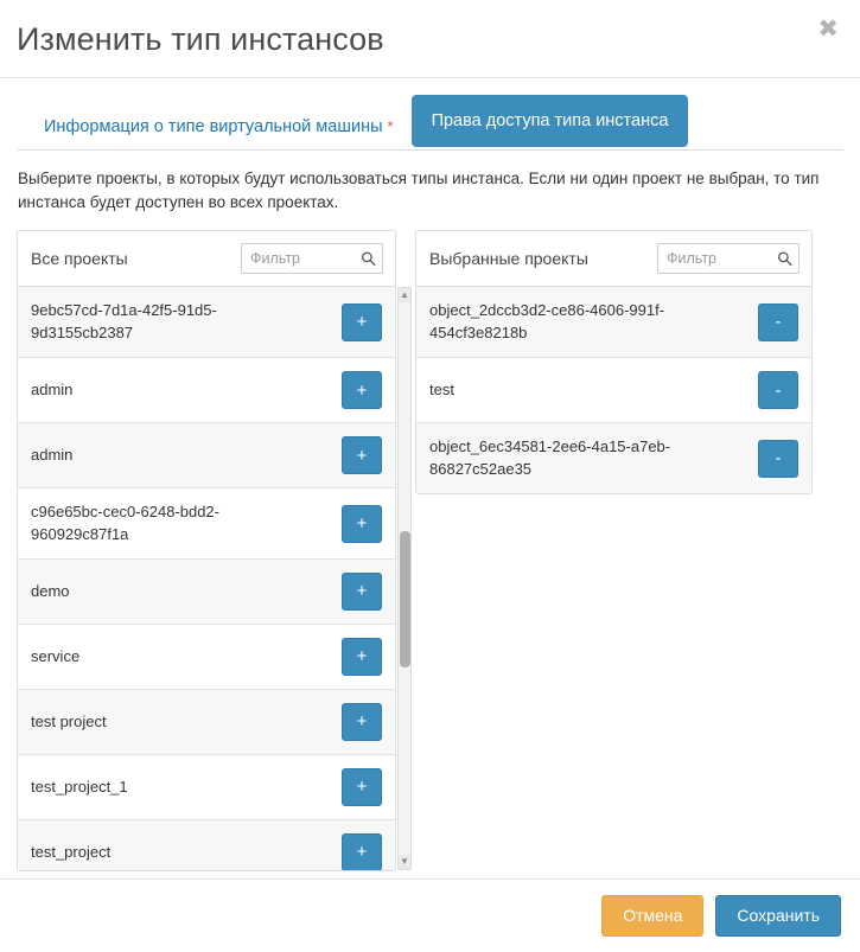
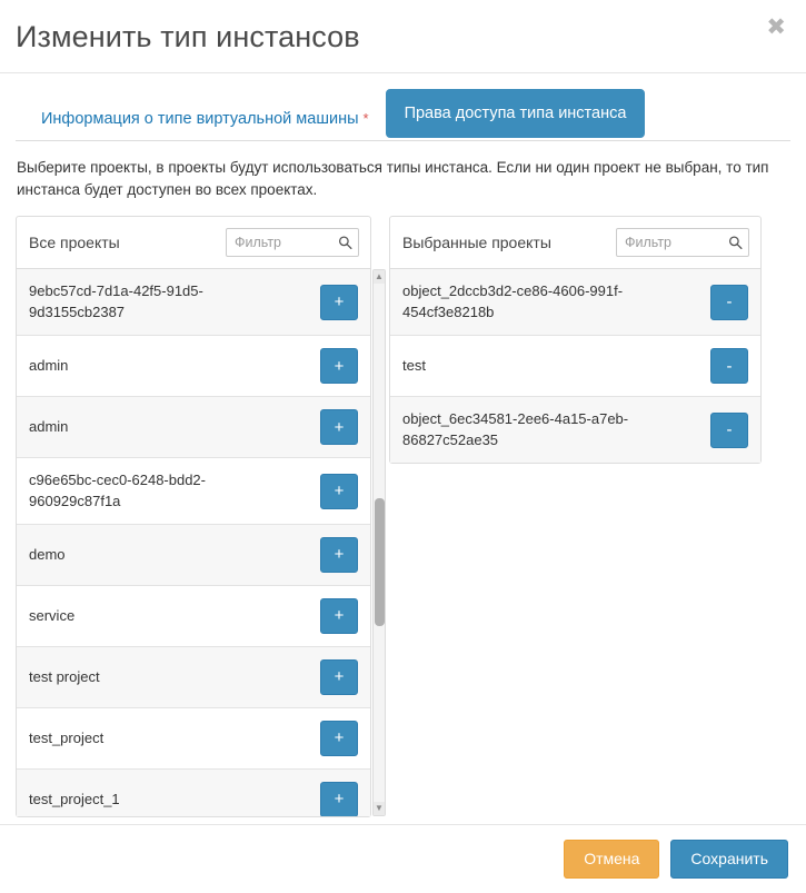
  Изменить тип инстансов
  ✖
  Информация о типе виртуальной машины *
  Права доступа типа инстанса
- Выберите проекты, в которых будут использоваться типы инстанса. Если ни один проект не выбран, то тип инстанса будет доступен во всех проектах.
+ Выберите проекты, в проекты будут использоваться типы инстанса. Если ни один проект не выбран, то тип инстанса будет доступен во всех проектах.
  Все проекты
  Фильтр
  9ebc57cd-7d1a-42f5-91d5-9d3155cb2387
  +
  admin
  +
  admin
  +
  c96e65bc-cec0-6248-bdd2-960929c87f1a
  +
  demo
  +
  service
  +
  test project
  +
- test_project_1
+ test_project
  +
- test_project
+ test_project_1
  +
  ▲
  ▼
  Выбранные проекты
  Фильтр
  object_2dccb3d2-ce86-4606-991f-454cf3e8218b
  -
  test
  -
  object_6ec34581-2ee6-4a15-a7eb-86827c52ae35
  -
  Отмена
  Сохранить
